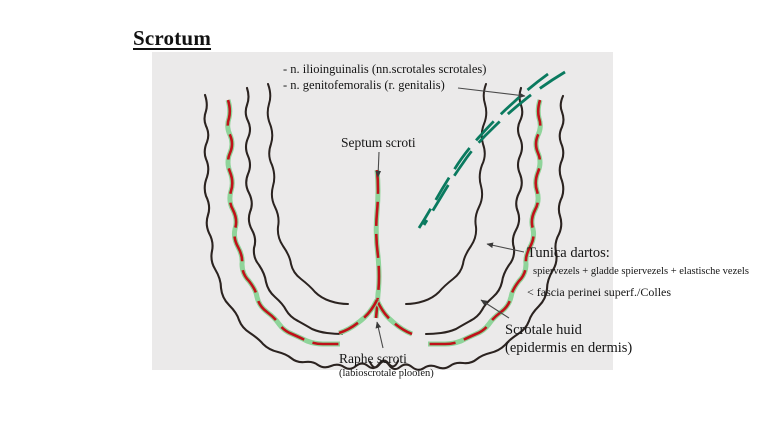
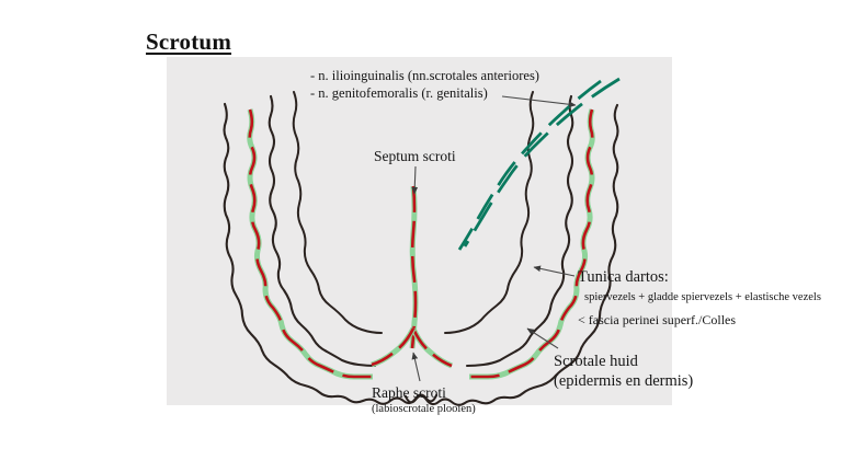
  Scrotum
- - n. ilioinguinalis (nn.scrotales scrotales)
+ - n. ilioinguinalis (nn.scrotales anteriores)
  - n. genitofemoralis (r. genitalis)
  Septum scroti
  Tunica dartos:
  spiervezels + gladde spiervezels + elastische vezels
  < fascia perinei superf./Colles
  Scrotale huid
  (epidermis en dermis)
  Raphe scroti
  (labioscrotale plooien)
